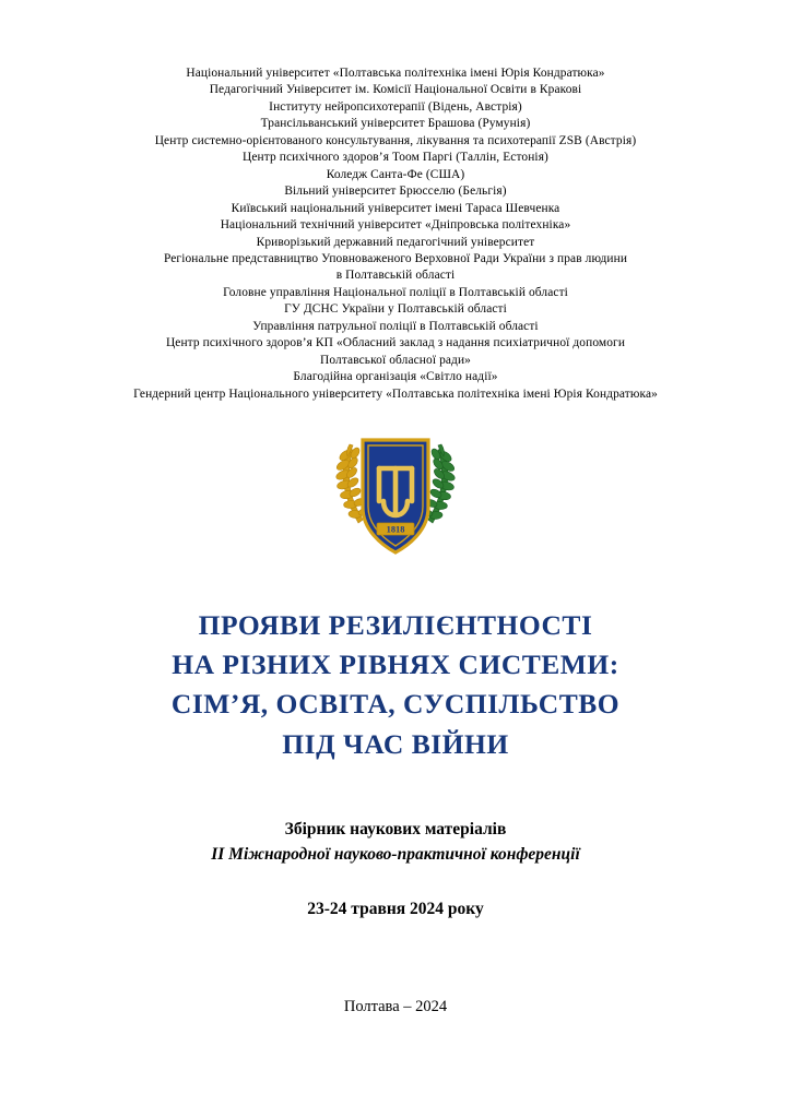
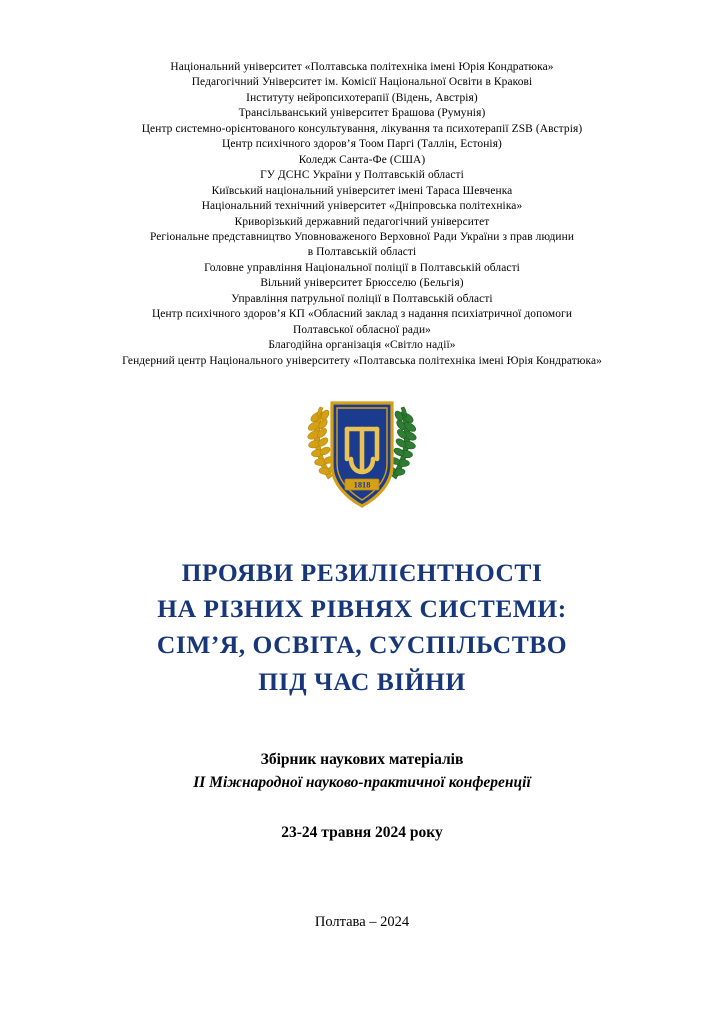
  Національний університет «Полтавська політехніка імені Юрія Кондратюка»
  Педагогічний Університет ім. Комісії Національної Освіти в Кракові
  Інституту нейропсихотерапії (Відень, Австрія)
  Трансільванський університет Брашова (Румунія)
  Центр системно-орієнтованого консультування, лікування та психотерапії ZSB (Австрія)
  Центр психічного здоров’я Тоом Паргі (Таллін, Естонія)
  Коледж Санта-Фе (США)
- Вільний університет Брюсселю (Бельгія)
+ ГУ ДСНС України у Полтавській області
  Київський національний університет імені Тараса Шевченка
  Національний технічний університет «Дніпровська політехніка»
  Криворізький державний педагогічний університет
  Регіональне представництво Уповноваженого Верховної Ради України з прав людини
  в Полтавській області
  Головне управління Національної поліції в Полтавській області
- ГУ ДСНС України у Полтавській області
+ Вільний університет Брюсселю (Бельгія)
  Управління патрульної поліції в Полтавській області
  Центр психічного здоров’я КП «Обласний заклад з надання психіатричної допомоги
  Полтавської обласної ради»
  Благодійна організація «Світло надії»
  Гендерний центр Національного університету «Полтавська політехніка імені Юрія Кондратюка»
  1818
  ПРОЯВИ РЕЗИЛІЄНТНОСТІ
  НА РІЗНИХ РІВНЯХ СИСТЕМИ:
  СІМ’Я, ОСВІТА, СУСПІЛЬСТВО
  ПІД ЧАС ВІЙНИ
  Збірник наукових матеріалів
  II Міжнародної науково-практичної конференції
  23-24 травня 2024 року
  Полтава – 2024
